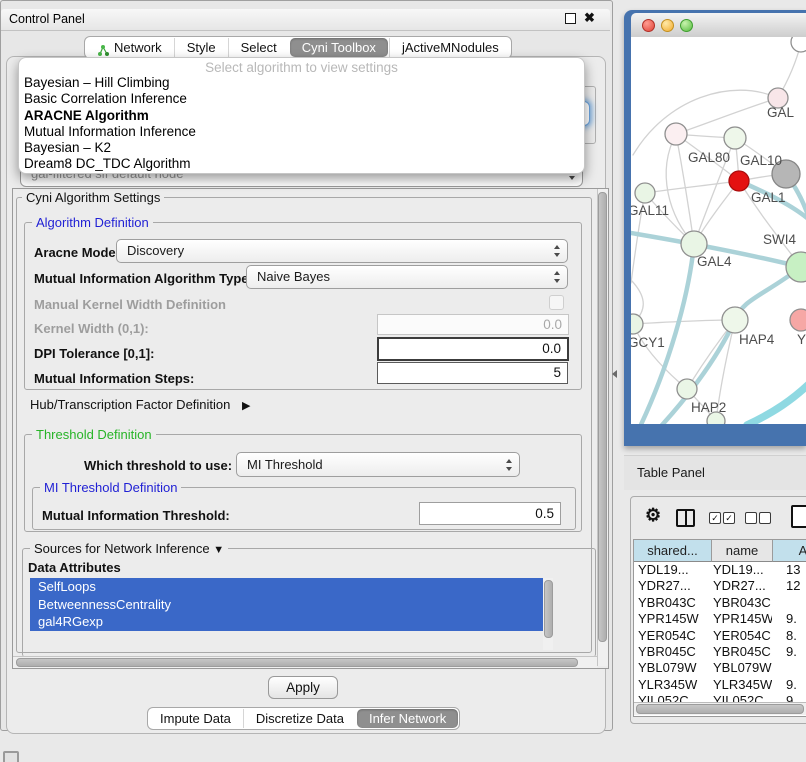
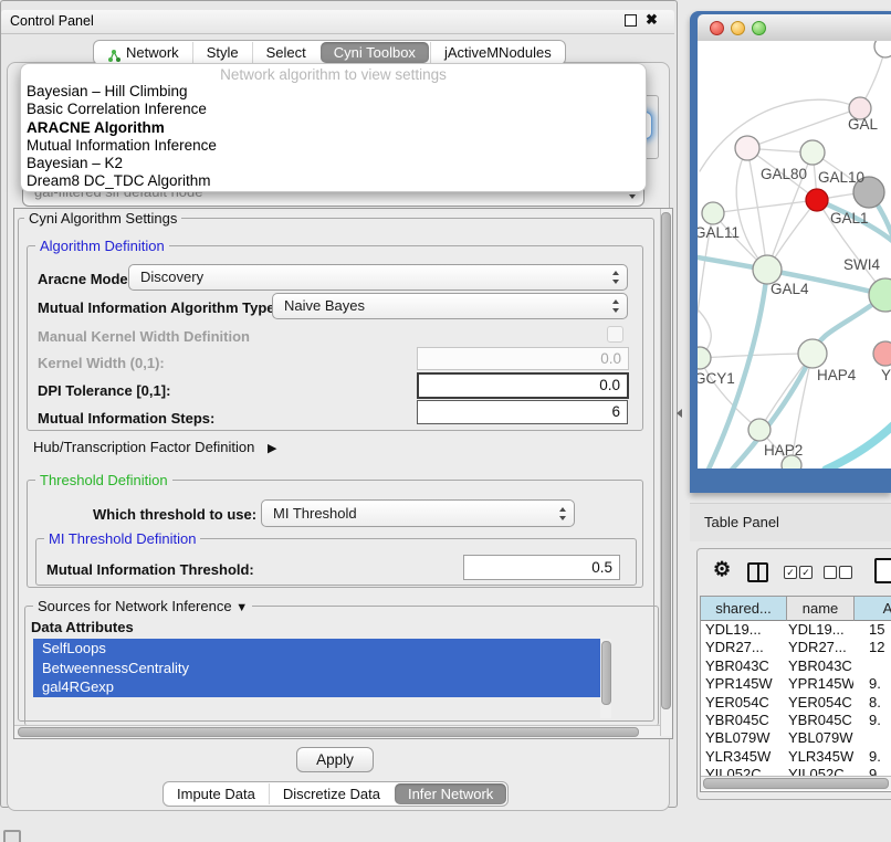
  Control Panel
  ✖
  Network
  Style
  Select
  Cyni Toolbox
  jActiveMNodules
- Select algorithm to view settings
+ Network algorithm to view settings
  Bayesian – Hill Climbing
  Basic Correlation Inference
  ARACNE Algorithm
  Mutual Information Inference
  Bayesian – K2
  Dream8 DC_TDC Algorithm
  Cyni Algorithm Settings
  Algorithm Definition
  Aracne Mode
  Discovery
  Mutual Information Algorithm Type
  Naive Bayes
  Manual Kernel Width Definition
  Kernel Width (0,1):
  0.0
  DPI Tolerance [0,1]:
  0.0
  Mutual Information Steps:
- 5
+ 6
  Hub/Transcription Factor Definition ▶
  Threshold Definition
  Which threshold to use:
  MI Threshold
  MI Threshold Definition
  Mutual Information Threshold:
  0.5
  Sources for Network Inference ▼
  Data Attributes
  SelfLoops
  BetweennessCentrality
  gal4RGexp
  Apply
  Impute Data
  Discretize Data
  Infer Network
  GAL
  GAL80
  GAL10
  GAL1
  GAL11
  GAL4
  SWI4
  GCY1
  HAP4
  Y
  HAP2
  Table Panel
  ⚙
  ✓
  ✓
  shared...
  name
  A
  YDL19...
  YDL19...
- 13
+ 15
  YDR27...
  YDR27...
  12
  YBR043C
  YBR043C
  YPR145W
  YPR145W
  9.
  YER054C
  YER054C
  8.
  YBR045C
  YBR045C
  9.
  YBL079W
  YBL079W
  YLR345W
  YLR345W
  9.
  YIL052C
  YIL052C
  9
